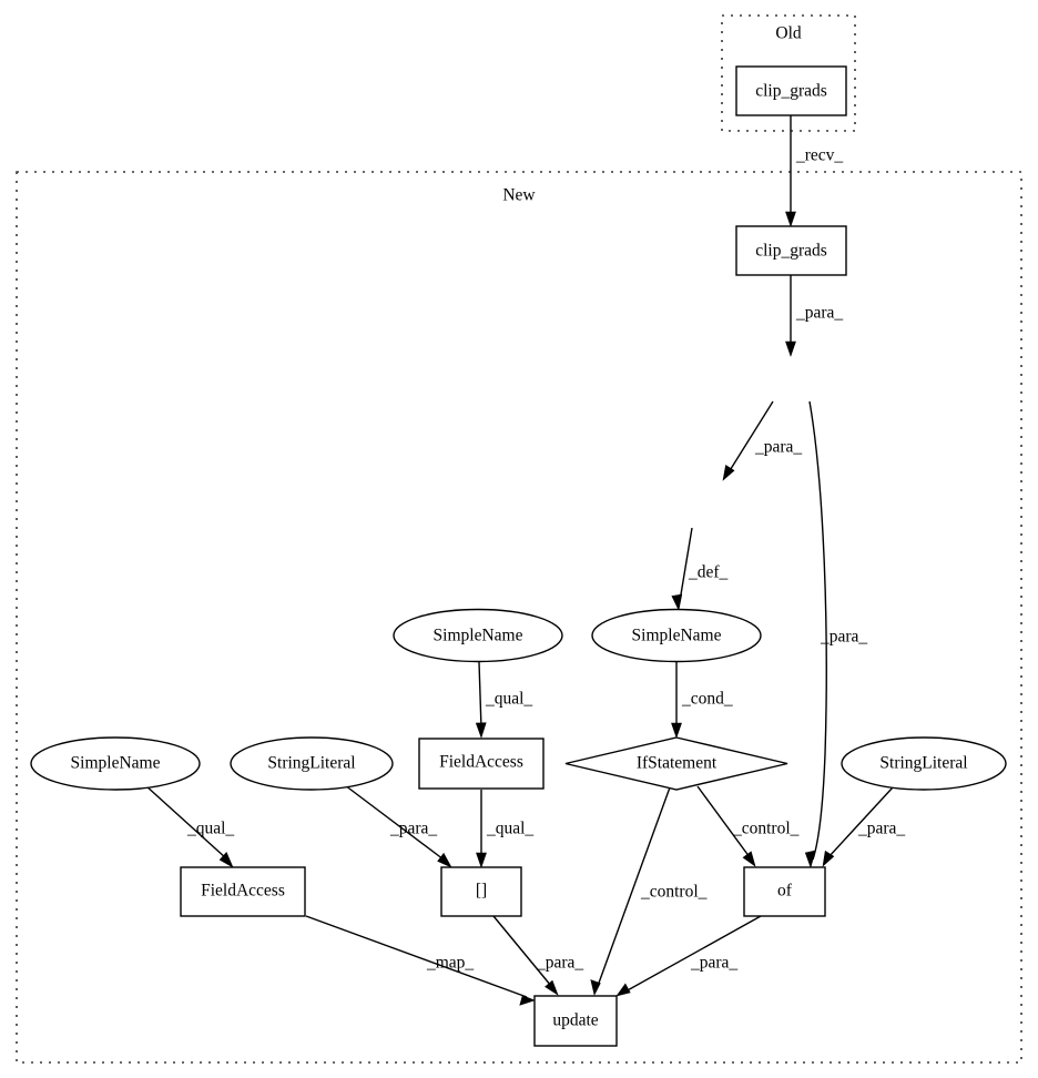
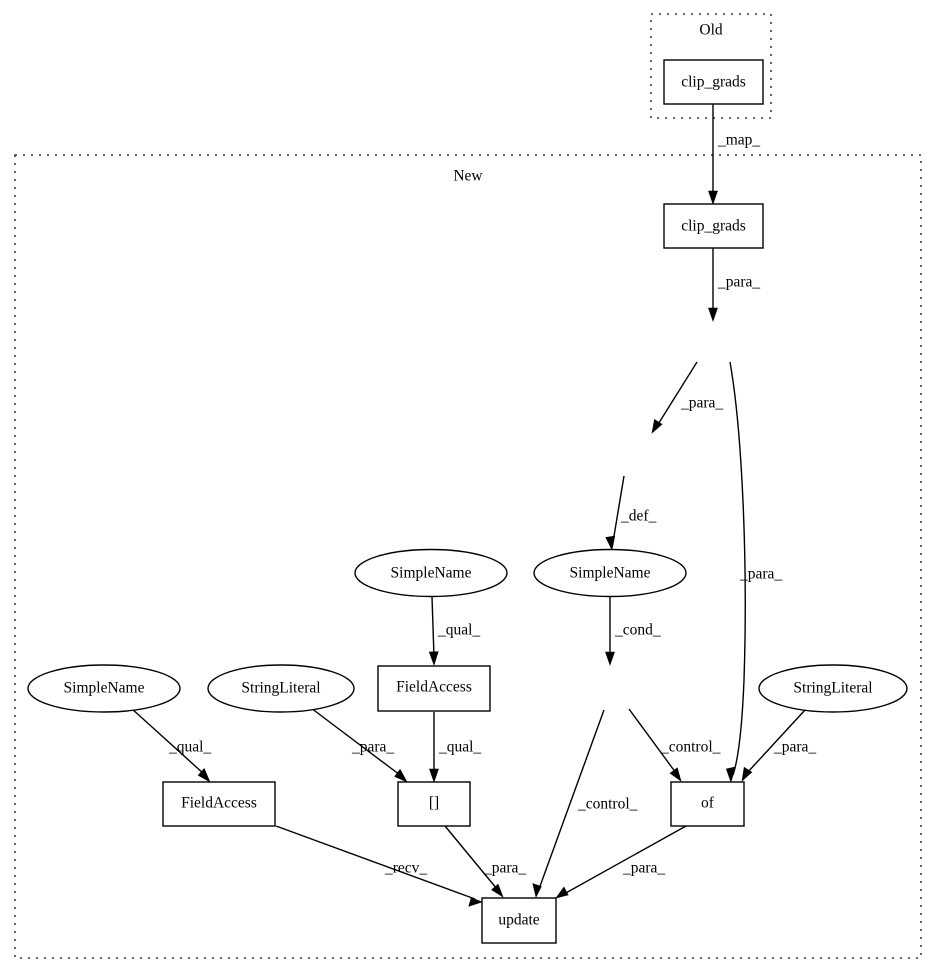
  Old
  New
- _recv_
+ _map_
  _para_
  _para_
  _para_
  _def_
  _qual_
  _cond_
  _qual_
  _para_
  _qual_
  _control_
  _control_
  _para_
- _map_
+ _recv_
  _para_
  _para_
  clip_grads
  clip_grads
  SimpleName
  SimpleName
  FieldAccess
- IfStatement
  SimpleName
  StringLiteral
  StringLiteral
  FieldAccess
  []
  of
  update
